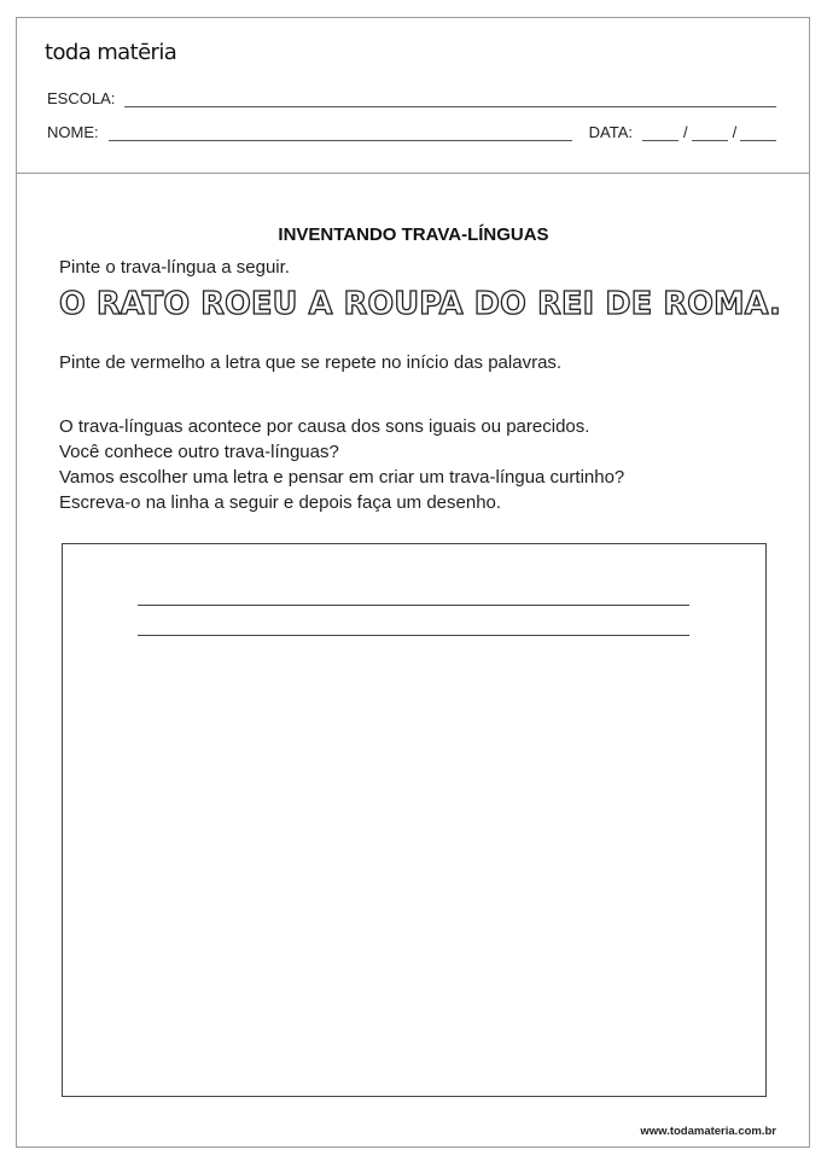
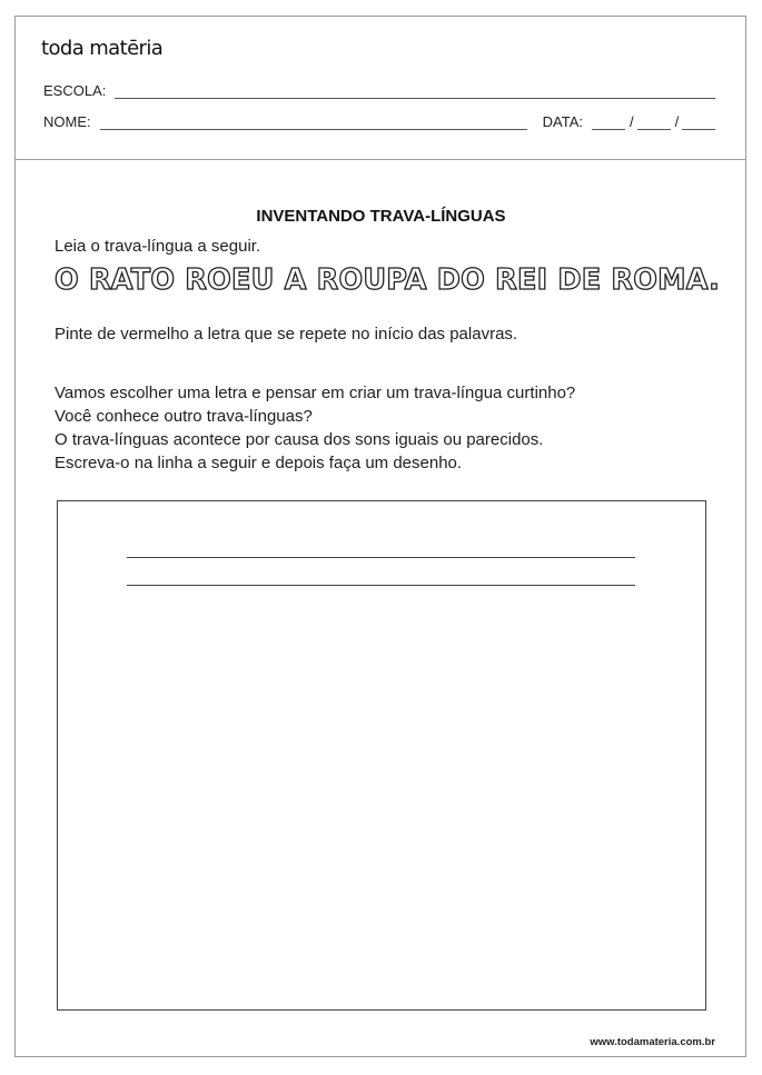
  toda matēria
  ESCOLA:
  NOME:
  DATA:
  /
  /
  INVENTANDO TRAVA-LÍNGUAS
- Pinte o trava-língua a seguir.
+ Leia o trava-língua a seguir.
  O RATO ROEU A ROUPA DO REI DE ROMA.
  Pinte de vermelho a letra que se repete no início das palavras.
- O trava-línguas acontece por causa dos sons iguais ou parecidos.
+ Vamos escolher uma letra e pensar em criar um trava-língua curtinho?
  Você conhece outro trava-línguas?
- Vamos escolher uma letra e pensar em criar um trava-língua curtinho?
+ O trava-línguas acontece por causa dos sons iguais ou parecidos.
  Escreva-o na linha a seguir e depois faça um desenho.
  www.todamateria.com.br
